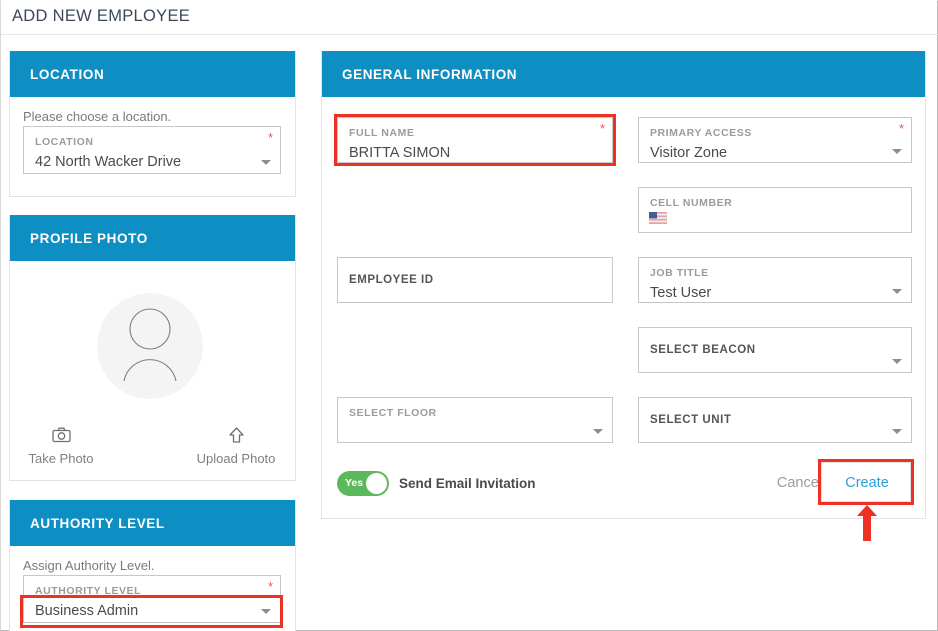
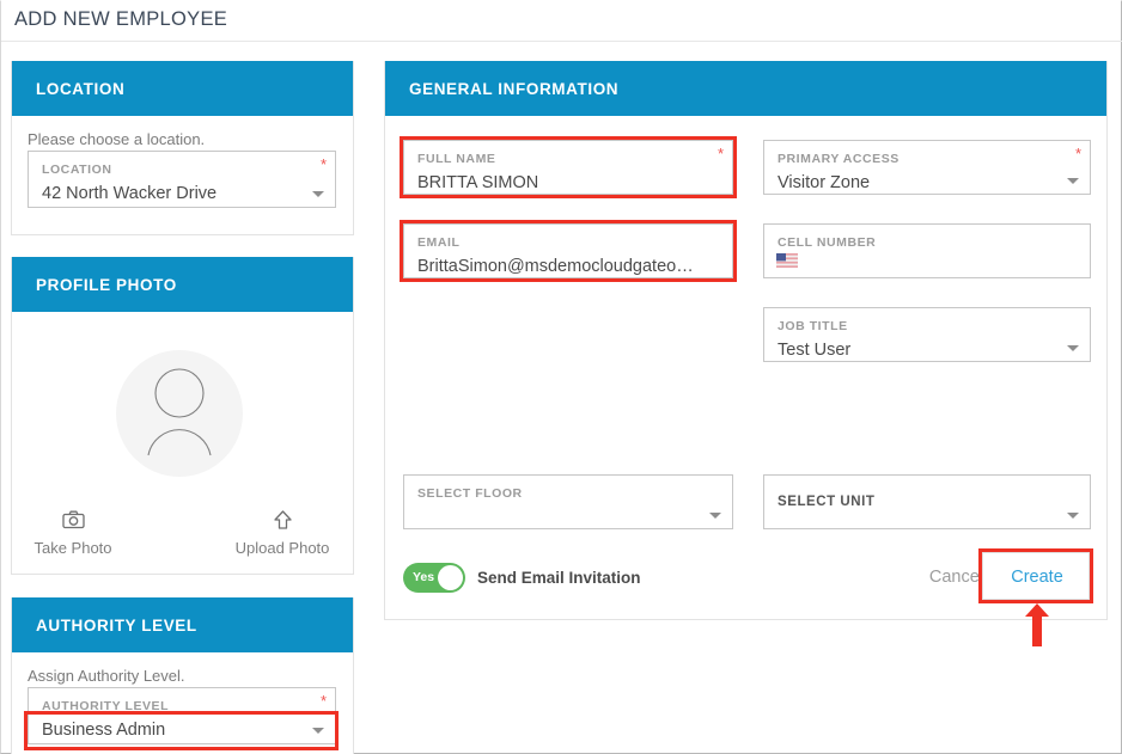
  ADD NEW EMPLOYEE
  LOCATION
  Please choose a location.
  LOCATION
  *
  42 North Wacker Drive
  PROFILE PHOTO
  Take Photo
  Upload Photo
  AUTHORITY LEVEL
  Assign Authority Level.
  AUTHORITY LEVEL
  *
  Business Admin
  GENERAL INFORMATION
  FULL NAME
  *
  BRITTA SIMON
  PRIMARY ACCESS
  *
  Visitor Zone
+ EMAIL
+ BrittaSimon@msdemocloudgateo…
  CELL NUMBER
- EMPLOYEE ID
  JOB TITLE
  Test User
- SELECT BEACON
  SELECT FLOOR
  SELECT UNIT
  Yes
  Send Email Invitation
  Cance
  Create
